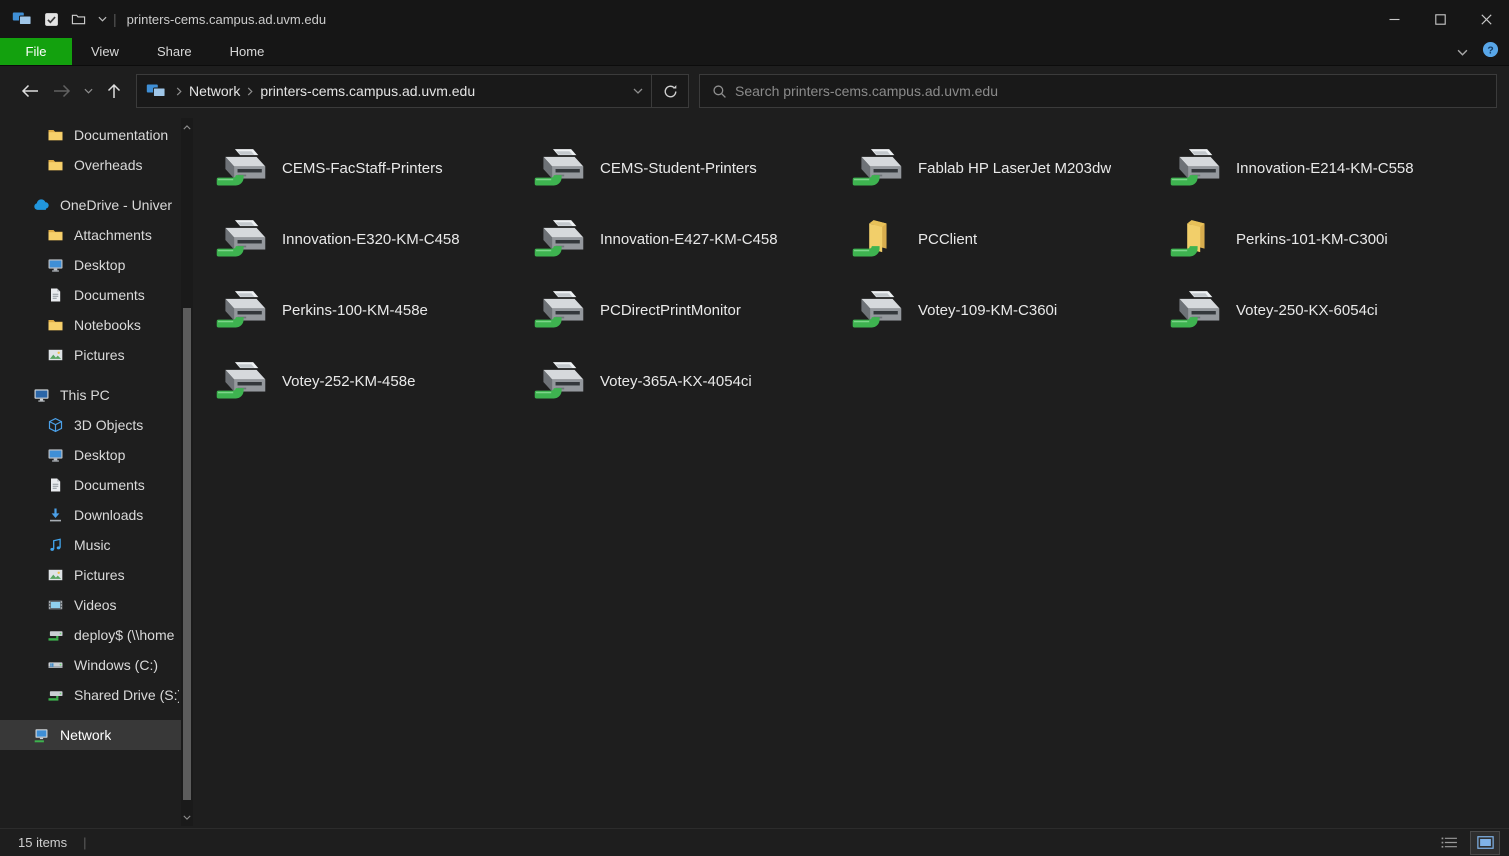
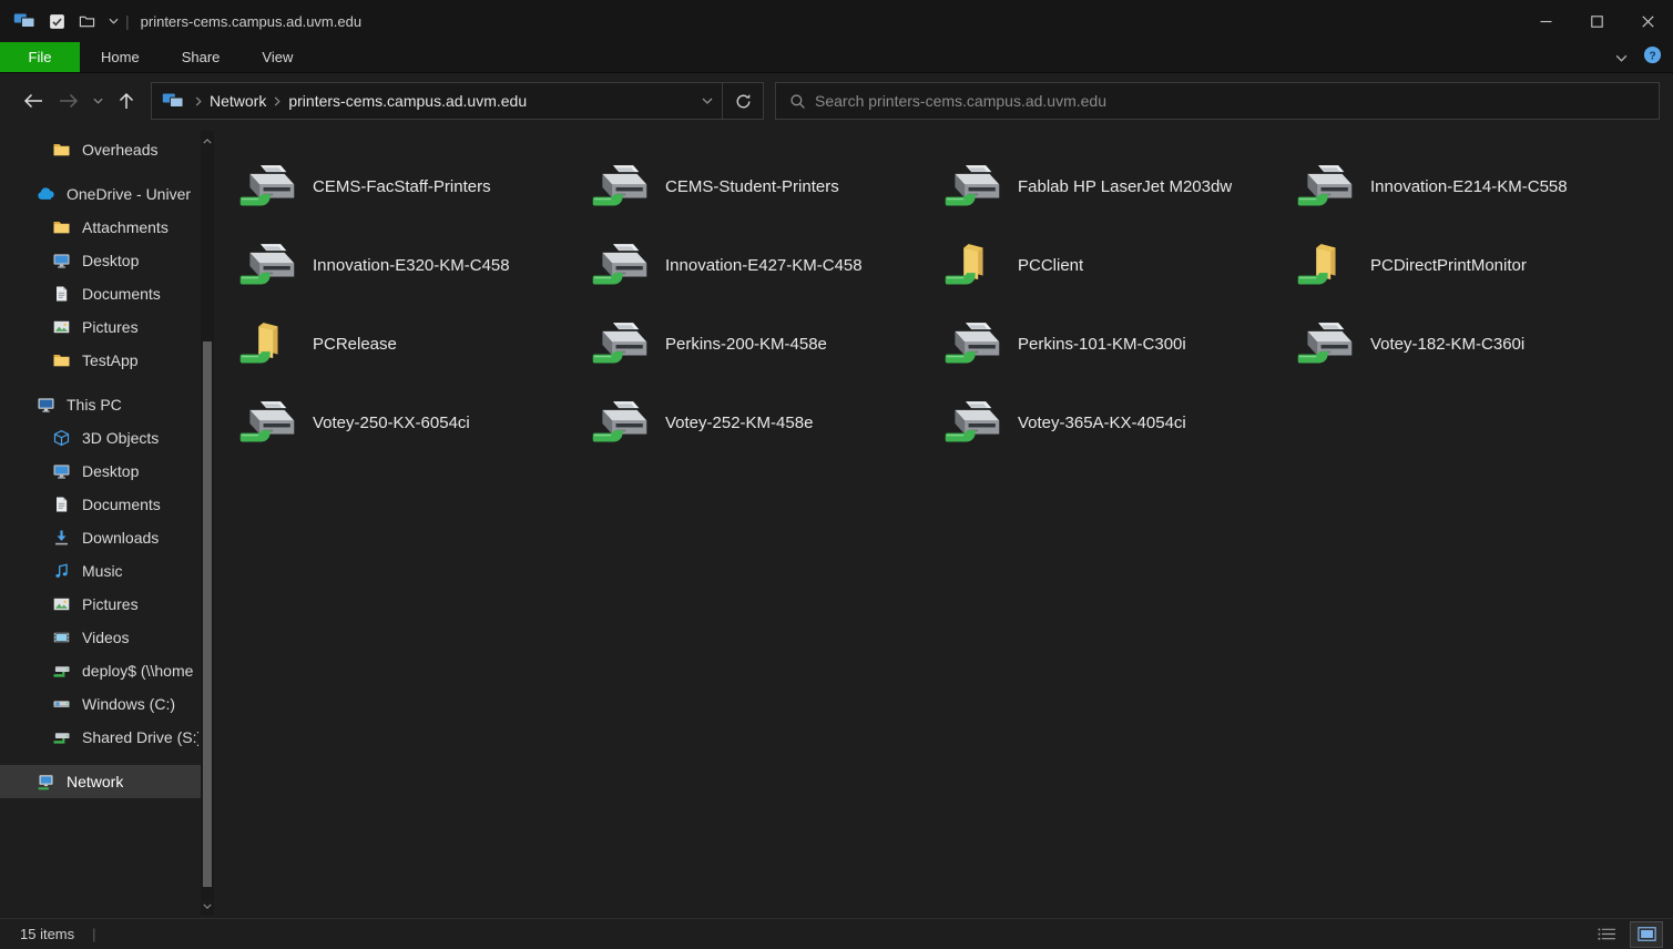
  |
  printers-cems.campus.ad.uvm.edu
  File
- View
+ Home
  Share
- Home
+ View
  ?
  Network
  printers-cems.campus.ad.uvm.edu
  Search printers-cems.campus.ad.uvm.edu
- Documentation
  Overheads
  OneDrive - Univer
  Attachments
  Desktop
  Documents
- Notebooks
  Pictures
+ TestApp
  This PC
  3D Objects
  Desktop
  Documents
  Downloads
  Music
  Pictures
  Videos
  deploy$ (\\home
  Windows (C:)
  Shared Drive (S:
  Network
  CEMS-FacStaff-Printers
  CEMS-Student-Printers
  Fablab HP LaserJet M203dw
  Innovation-E214-KM-C558
  Innovation-E320-KM-C458
  Innovation-E427-KM-C458
  PCClient
- Perkins-101-KM-C300i
+ PCDirectPrintMonitor
+ PCRelease
- Perkins-100-KM-458e
+ Perkins-200-KM-458e
- PCDirectPrintMonitor
+ Perkins-101-KM-C300i
- Votey-109-KM-C360i
+ Votey-182-KM-C360i
  Votey-250-KX-6054ci
  Votey-252-KM-458e
  Votey-365A-KX-4054ci
  15 items
  |
